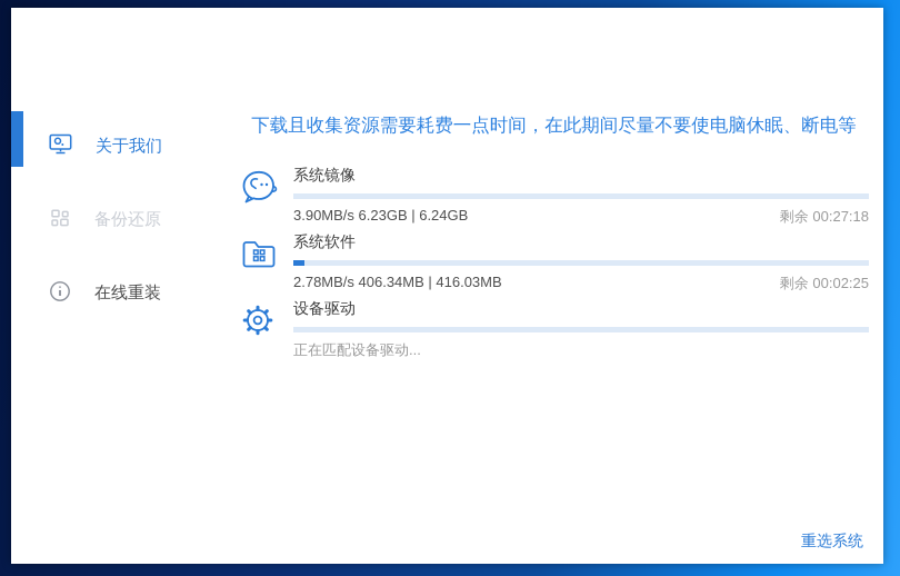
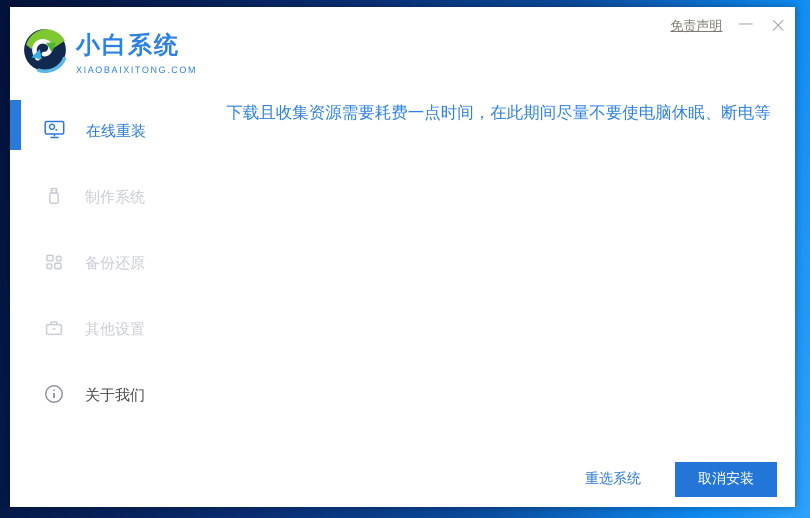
+ 免责声明
+ —
+ ×
+ 小白系统
+ XIAOBAIXITONG.COM
- 关于我们
+ 在线重装
+ 制作系统
  备份还原
+ 其他设置
- 在线重装
+ 关于我们
  下载且收集资源需要耗费一点时间，在此期间尽量不要使电脑休眠、断电等
- 系统镜像
- 3.90MB/s 6.23GB | 6.24GB
- 剩余 00:27:18
- 系统软件
- 2.78MB/s 406.34MB | 416.03MB
- 剩余 00:02:25
- 设备驱动
- 正在匹配设备驱动...
  重选系统
+ 取消安装
